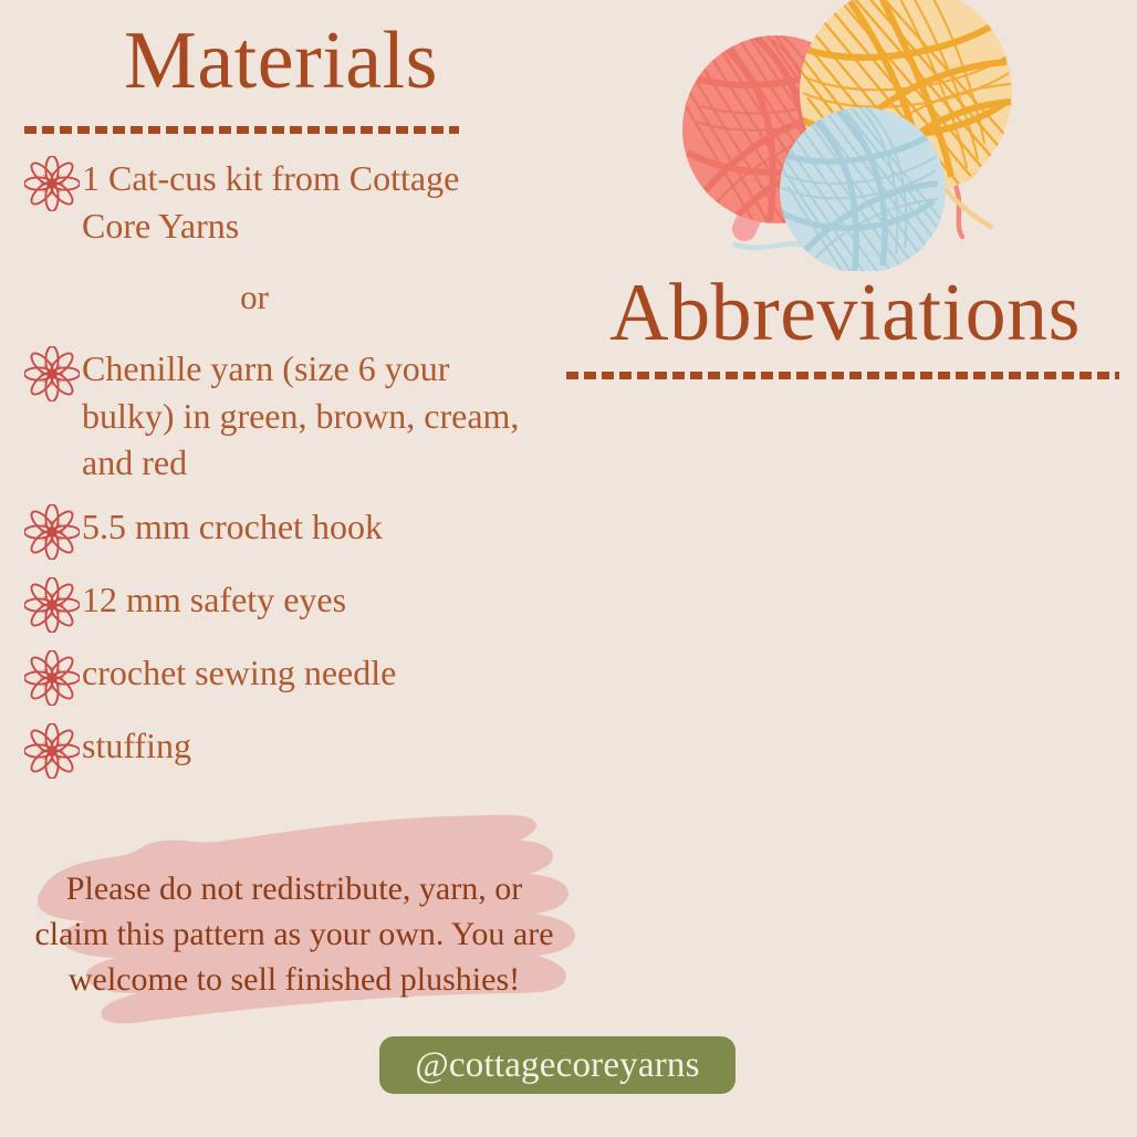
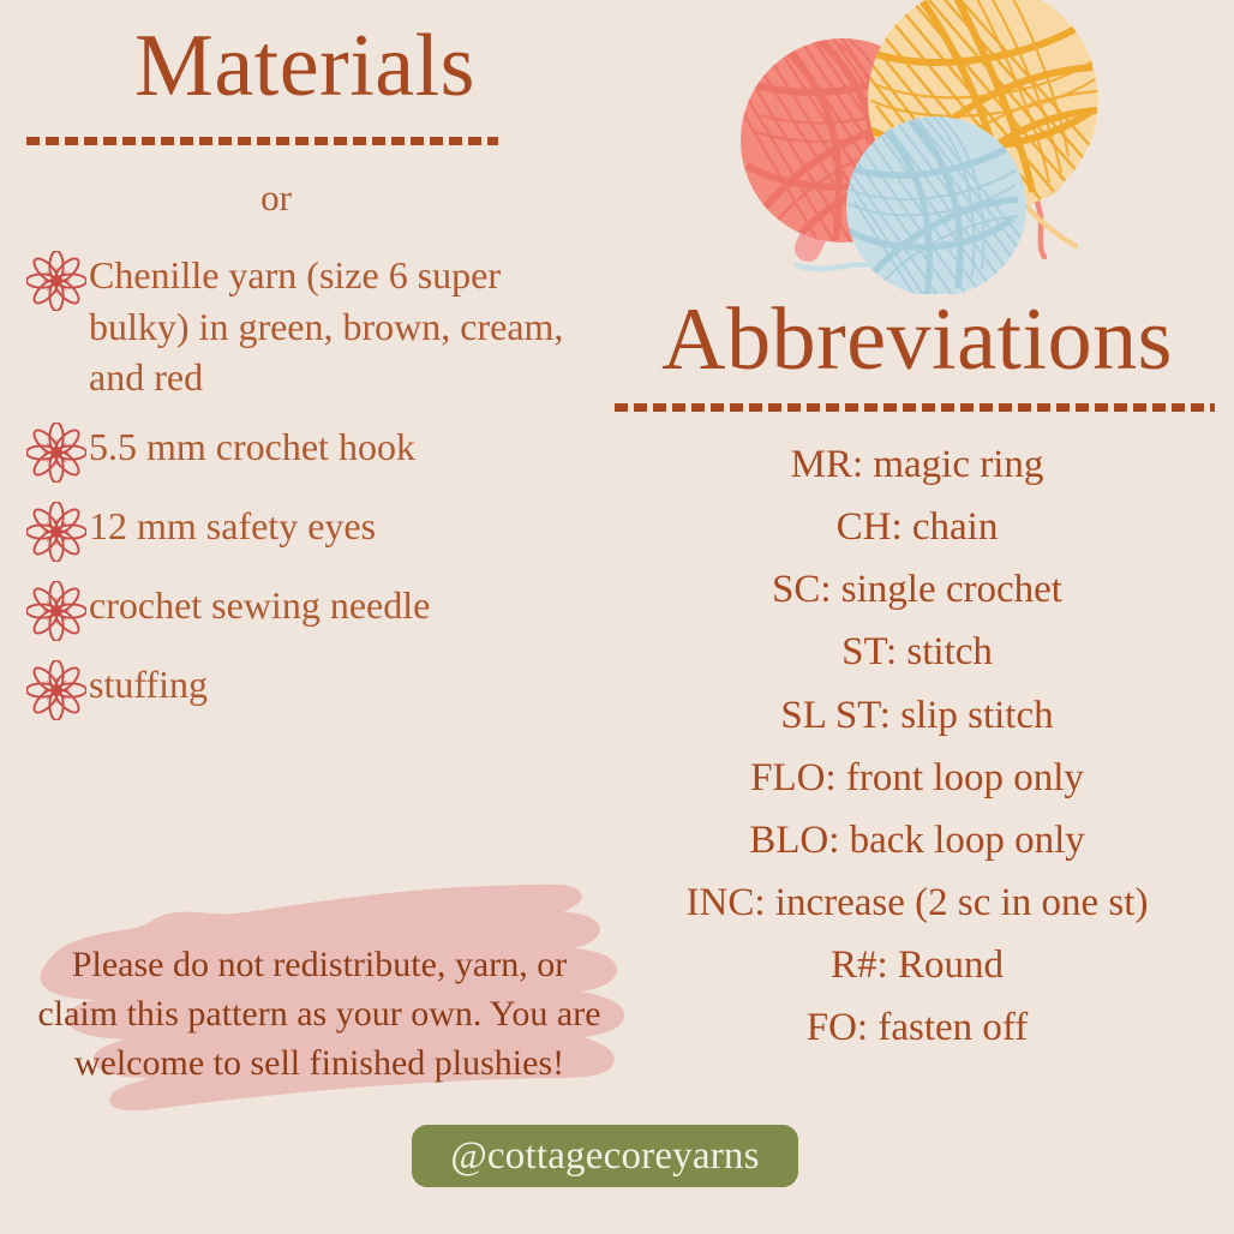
  Materials
- 1 Cat-cus kit from Cottage Core Yarns
  or
- Chenille yarn (size 6 your bulky) in green, brown, cream, and red
+ Chenille yarn (size 6 super bulky) in green, brown, cream, and red
  5.5 mm crochet hook
  12 mm safety eyes
  crochet sewing needle
  stuffing
  Abbreviations
+ MR: magic ring
+ CH: chain
+ SC: single crochet
+ ST: stitch
+ SL ST: slip stitch
+ FLO: front loop only
+ BLO: back loop only
+ INC: increase (2 sc in one st)
+ R#: Round
+ FO: fasten off
  Please do not redistribute, yarn, or claim this pattern as your own. You are welcome to sell finished plushies!
  @cottagecoreyarns
